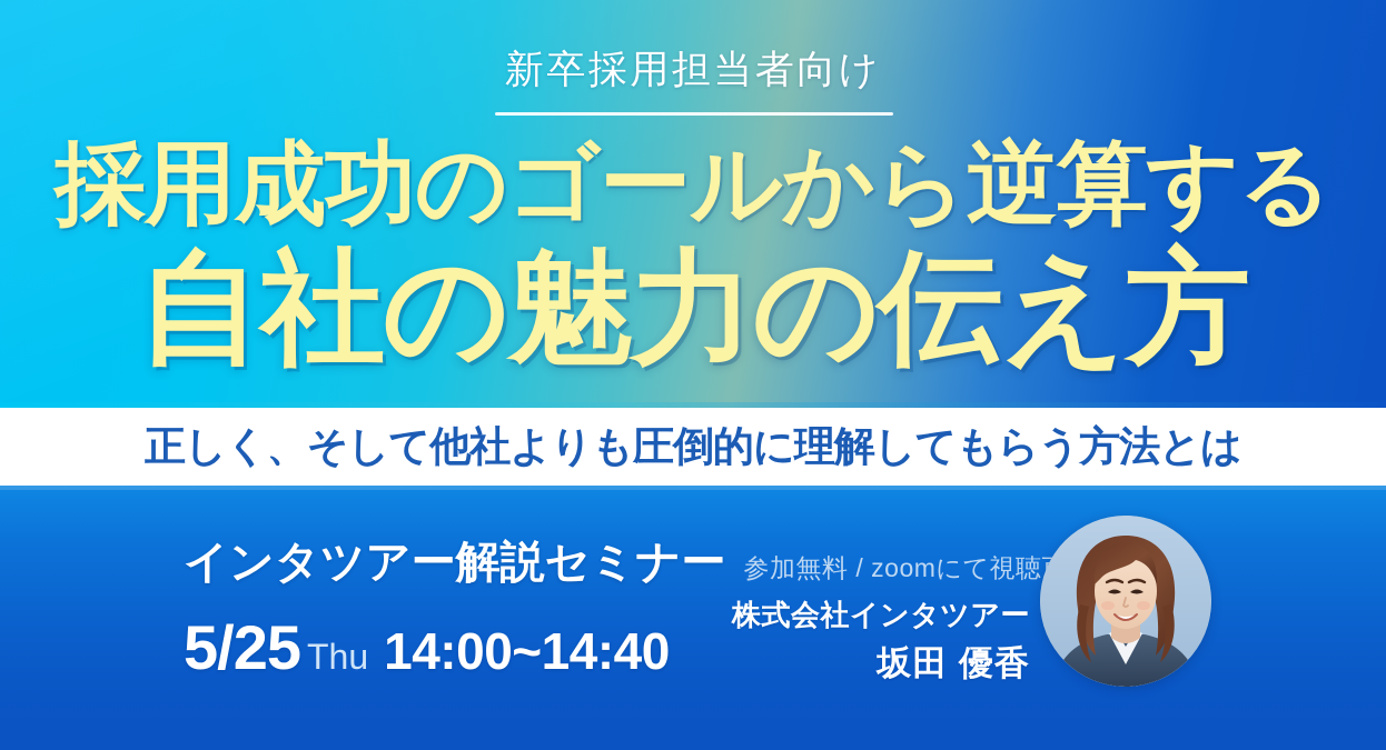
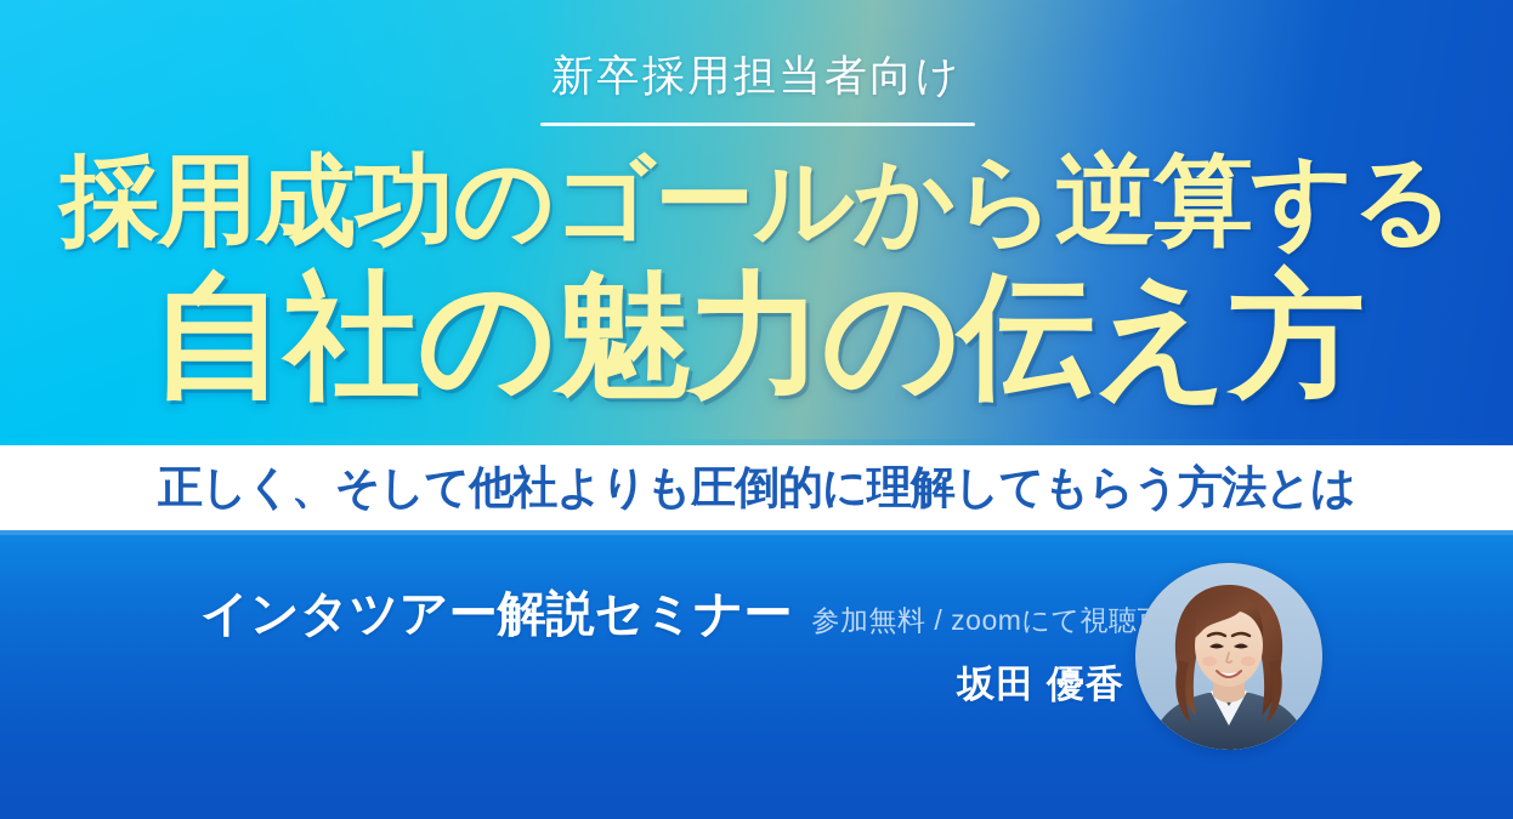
  新卒採用担当者向け
  採用成功のゴールから逆算する
  自社の魅力の伝え方
  正しく、そして他社よりも圧倒的に理解してもらう方法とは
  インタツアー解説セミナー
  参加無料 / zoomにて視聴
- 5/25
- Thu
- 14:00~14:40
- 株式会社インタツアー
  坂田 優香
